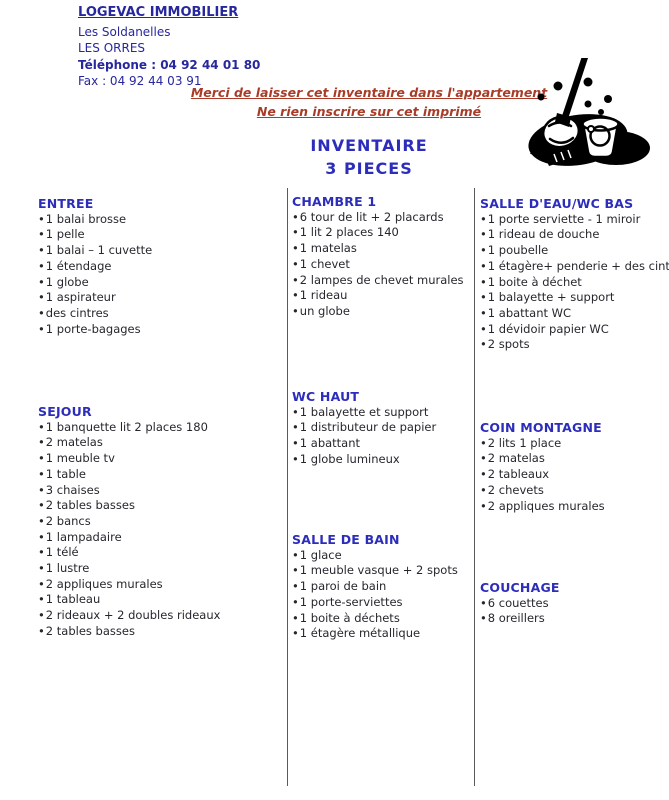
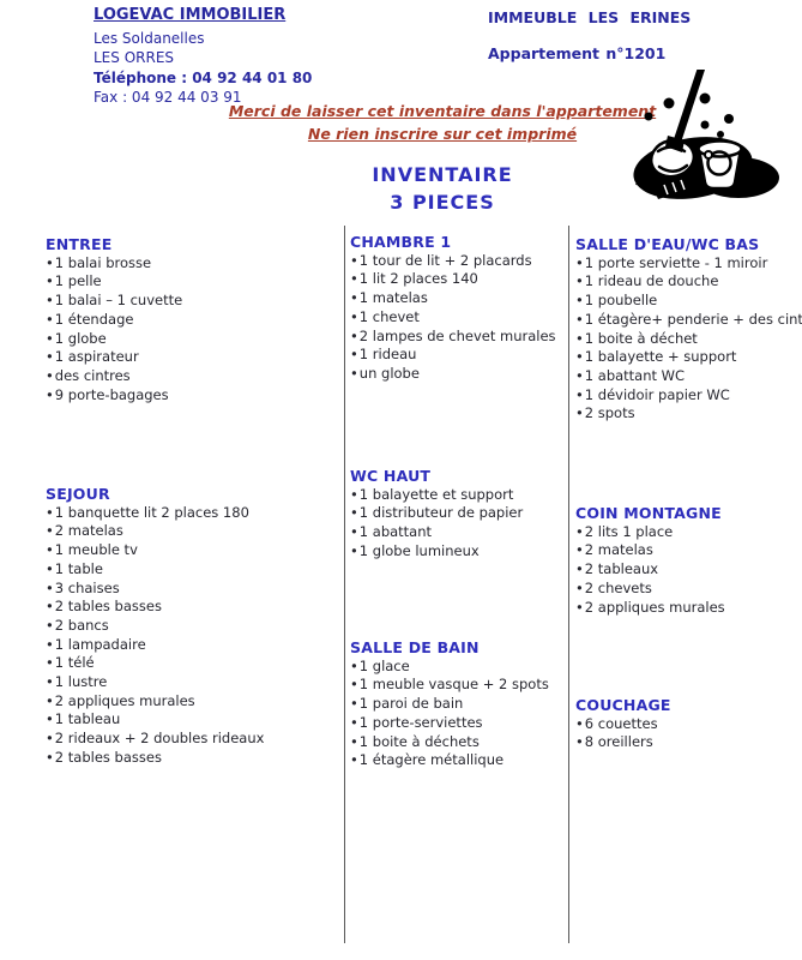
  LOGEVAC IMMOBILIER
  Les Soldanelles
  LES ORRES
  Téléphone : 04 92 44 01 80
  Fax : 04 92 44 03 91
+ IMMEUBLE LES ERINES
+ Appartement n°1201
  Merci de laisser cet inventaire dans l'appartement
  Ne rien inscrire sur cet imprimé
  INVENTAIRE
  3 PIECES
  ENTREE
  •1 balai brosse
  •1 pelle
  •1 balai – 1 cuvette
  •1 étendage
  •1 globe
  •1 aspirateur
  •des cintres
- •1 porte-bagages
+ •9 porte-bagages
  SEJOUR
  •1 banquette lit 2 places 180
  •2 matelas
  •1 meuble tv
  •1 table
  •3 chaises
  •2 tables basses
  •2 bancs
  •1 lampadaire
  •1 télé
  •1 lustre
  •2 appliques murales
  •1 tableau
  •2 rideaux + 2 doubles rideaux
  •2 tables basses
  CHAMBRE 1
- •6 tour de lit + 2 placards
+ •1 tour de lit + 2 placards
  •1 lit 2 places 140
  •1 matelas
  •1 chevet
  •2 lampes de chevet murales
  •1 rideau
  •un globe
  WC HAUT
  •1 balayette et support
  •1 distributeur de papier
  •1 abattant
  •1 globe lumineux
  SALLE DE BAIN
  •1 glace
  •1 meuble vasque + 2 spots
  •1 paroi de bain
  •1 porte-serviettes
  •1 boite à déchets
  •1 étagère métallique
  SALLE D'EAU/WC BAS
  •1 porte serviette - 1 miroir
  •1 rideau de douche
  •1 poubelle
  •1 étagère+ penderie + des cint
  •1 boite à déchet
  •1 balayette + support
  •1 abattant WC
  •1 dévidoir papier WC
  •2 spots
  COIN MONTAGNE
  •2 lits 1 place
  •2 matelas
  •2 tableaux
  •2 chevets
  •2 appliques murales
  COUCHAGE
  •6 couettes
  •8 oreillers
